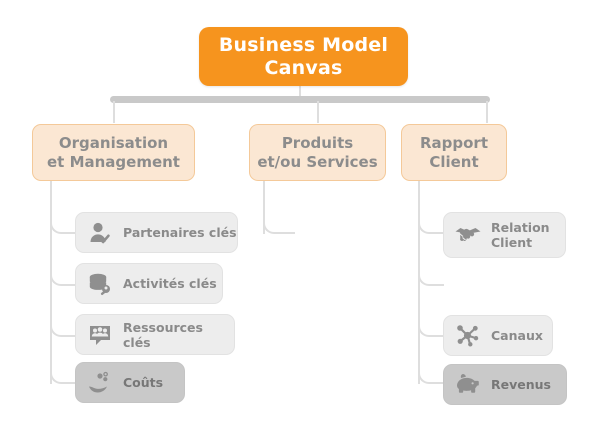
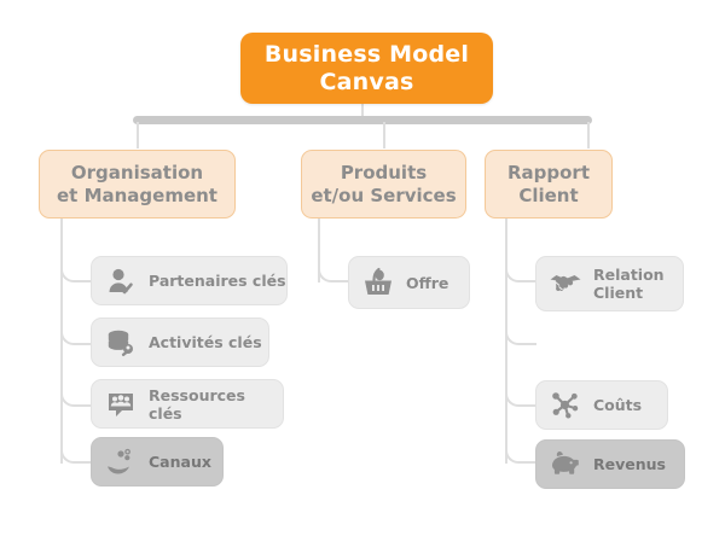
  Business Model
  Canvas
  Organisation
  et Management
  Produits
  et/ou Services
  Rapport
  Client
  Partenaires clés
  Activités clés
  Ressources clés
- Coûts
+ Canaux
+ Offre
  Relation
  Client
- Canaux
+ Coûts
  Revenus
